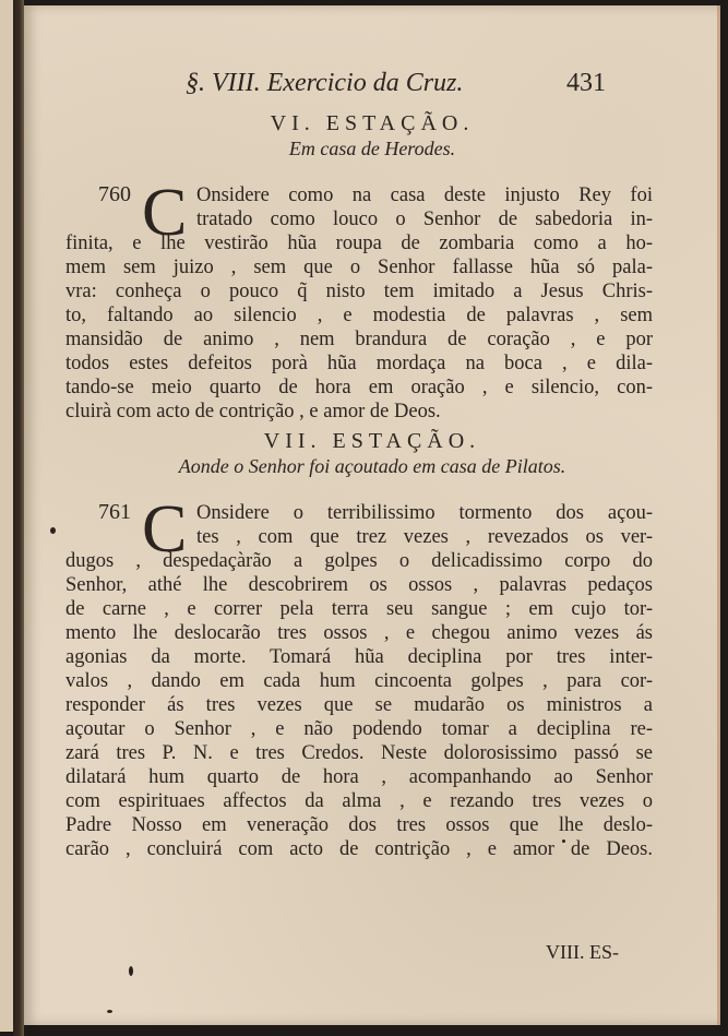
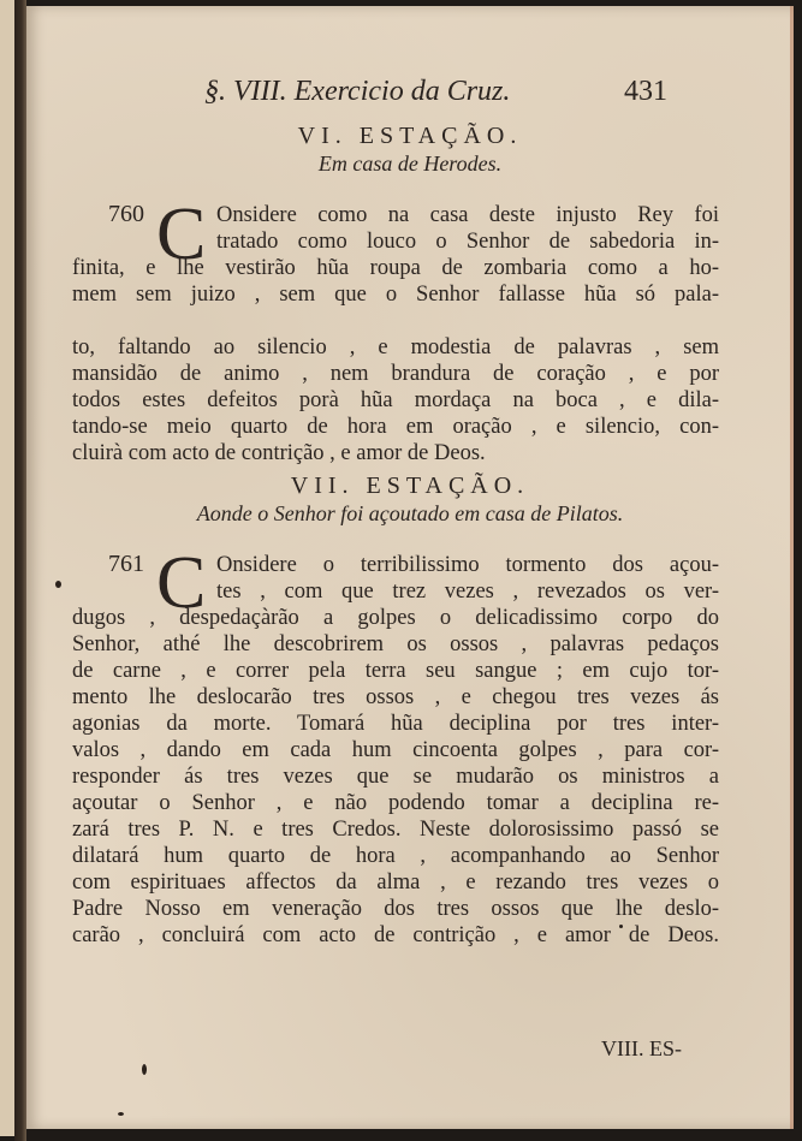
  §. VIII. Exercicio da Cruz.
  431
  VI. ESTAÇÃO.
  Em casa de Herodes.
  760
  C
  Onsidere como na casa deste injusto Rey foi
  tratado como louco o Senhor de sabedoria in-
  finita, e lhe vestirão hũa roupa de zombaria como a ho-
  mem sem juizo , sem que o Senhor fallasse hũa só pala-
- vra: conheça o pouco q̃ nisto tem imitado a Jesus Chris-
  to, faltando ao silencio , e modestia de palavras , sem
  mansidão de animo , nem brandura de coração , e por
  todos estes defeitos porà hũa mordaça na boca , e dila-
  tando-se meio quarto de hora em oração , e silencio, con-
  cluirà com acto de contrição , e amor de Deos.
  VII. ESTAÇÃO.
  Aonde o Senhor foi açoutado em casa de Pilatos.
  761
  C
  Onsidere o terribilissimo tormento dos açou-
  tes , com que trez vezes , revezados os ver-
  dugos , despedaçàrão a golpes o delicadissimo corpo do
  Senhor, athé lhe descobrirem os ossos , palavras pedaços
  de carne , e correr pela terra seu sangue ; em cujo tor-
- mento lhe deslocarão tres ossos , e chegou animo vezes ás
+ mento lhe deslocarão tres ossos , e chegou tres vezes ás
  agonias da morte. Tomará hũa deciplina por tres inter-
  valos , dando em cada hum cincoenta golpes , para cor-
  responder ás tres vezes que se mudarão os ministros a
  açoutar o Senhor , e não podendo tomar a deciplina re-
  zará tres P. N. e tres Credos. Neste dolorosissimo passó se
  dilatará hum quarto de hora , acompanhando ao Senhor
  com espirituaes affectos da alma , e rezando tres vezes o
  Padre Nosso em veneração dos tres ossos que lhe deslo-
  carão , concluirá com acto de contrição , e amor de Deos.
  VIII. ES-
